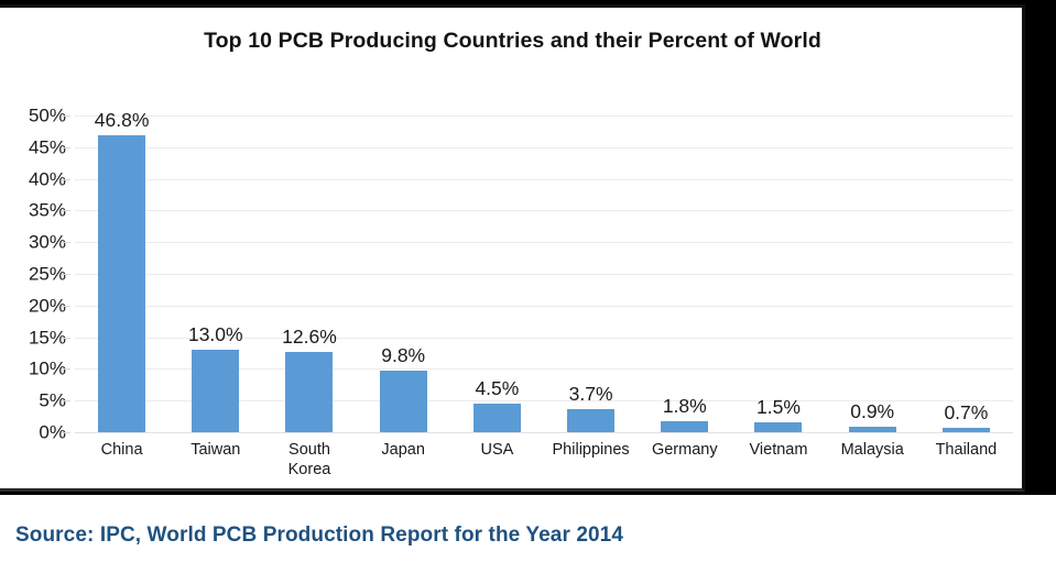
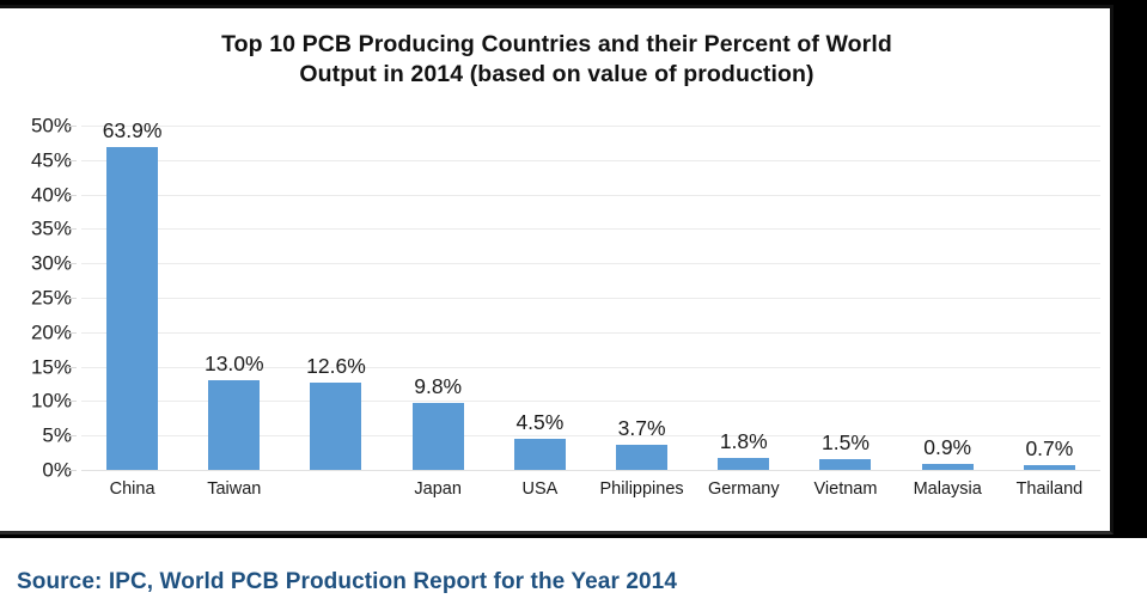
  Top 10 PCB Producing Countries and their Percent of World
+ Output in 2014 (based on value of production)
  0%
  5%
  10%
  15%
  20%
  25%
  30%
  35%
  40%
  45%
  50%
- 46.8%
+ 63.9%
  13.0%
  12.6%
  9.8%
  4.5%
  3.7%
  1.8%
  1.5%
  0.9%
  0.7%
  China
  Taiwan
- South
- Korea
  Japan
  USA
  Philippines
  Germany
  Vietnam
  Malaysia
  Thailand
  Source: IPC, World PCB Production Report for the Year 2014
